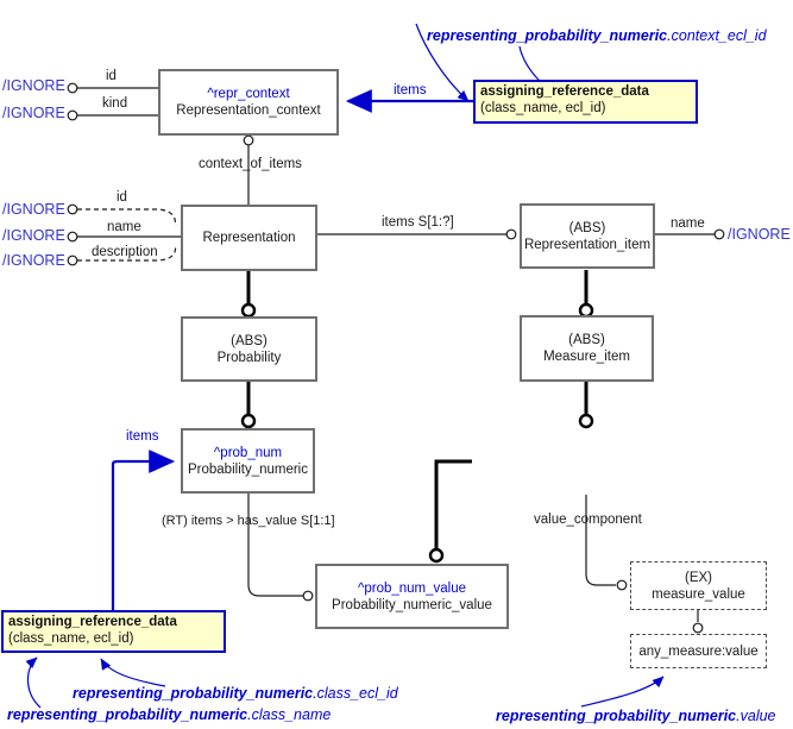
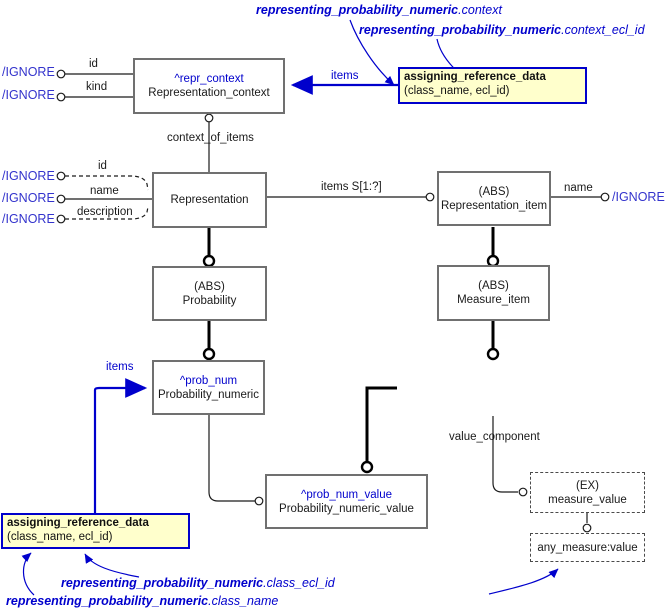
  ^repr_context
  Representation_context
  Representation
  (ABS)
  Representation_item
  (ABS)
  Probability
  (ABS)
  Measure_item
  ^prob_num
  Probability_numeric
  ^prob_num_value
  Probability_numeric_value
  (EX)
  measure_value
  any_measure:value
  assigning_reference_data
  (class_name, ecl_id)
  assigning_reference_data
  (class_name, ecl_id)
  /IGNORE
  /IGNORE
  /IGNORE
  /IGNORE
  /IGNORE
  /IGNORE
  id
  kind
  context_of_items
  id
  name
  description
  items S[1:?]
  name
- (RT) items > has_value S[1:1]
  value_component
  items
  items
+ representing_probability_numeric.context
  representing_probability_numeric.context_ecl_id
  representing_probability_numeric.class_ecl_id
  representing_probability_numeric.class_name
- representing_probability_numeric.value
